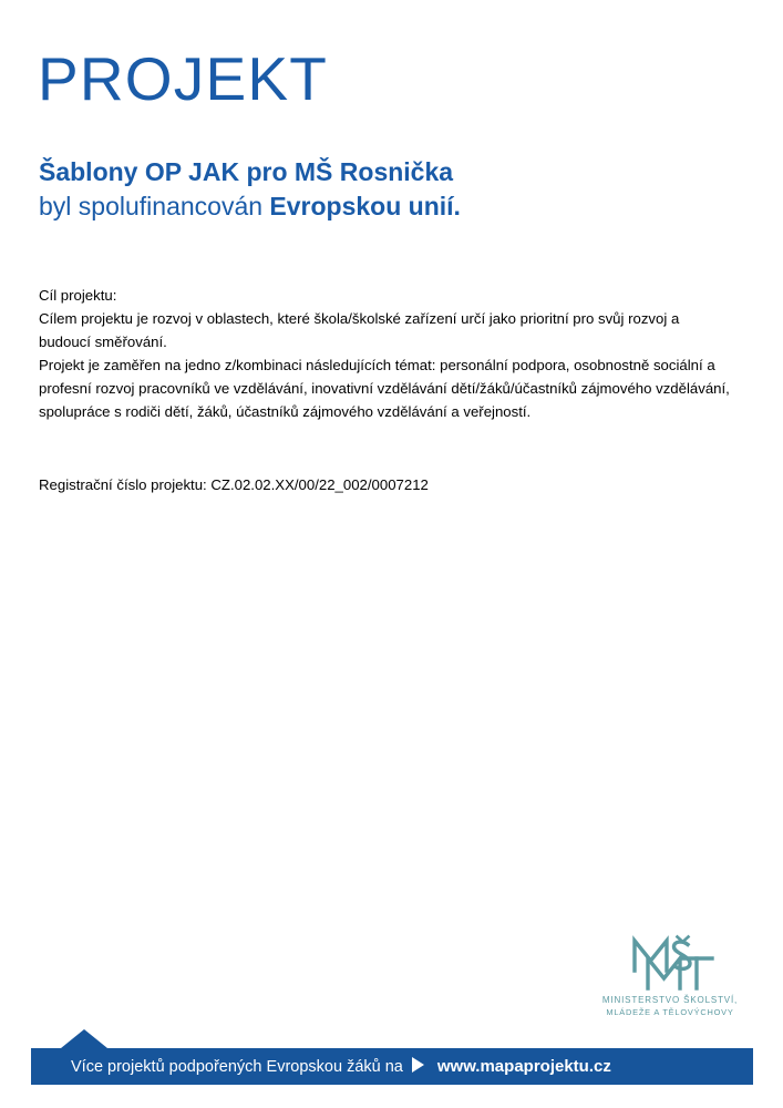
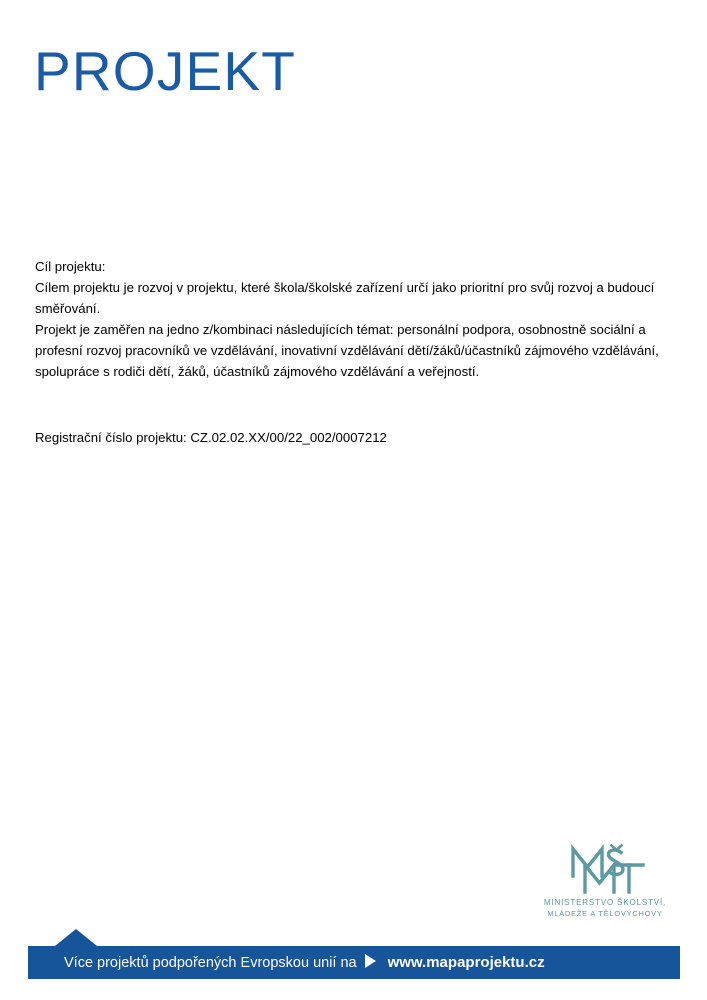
  PROJEKT
- Šablony OP JAK pro MŠ Rosnička
- byl spolufinancován Evropskou unií.
  Cíl projektu:
- Cílem projektu je rozvoj v oblastech, které škola/školské zařízení určí jako prioritní pro svůj rozvoj a budoucí směřování.
+ Cílem projektu je rozvoj v projektu, které škola/školské zařízení určí jako prioritní pro svůj rozvoj a budoucí směřování.
  Projekt je zaměřen na jedno z/kombinaci následujících témat: personální podpora, osobnostně sociální a profesní rozvoj pracovníků ve vzdělávání, inovativní vzdělávání dětí/žáků/účastníků zájmového vzdělávání, spolupráce s rodiči dětí, žáků, účastníků zájmového vzdělávání a veřejností.
  Registrační číslo projektu: CZ.02.02.XX/00/22_002/0007212
  MINISTERSTVO ŠKOLSTVÍ,
  MLÁDEŽE A TĚLOVÝCHOVY
- Více projektů podpořených Evropskou žáků na
+ Více projektů podpořených Evropskou unií na
  www.mapaprojektu.cz
